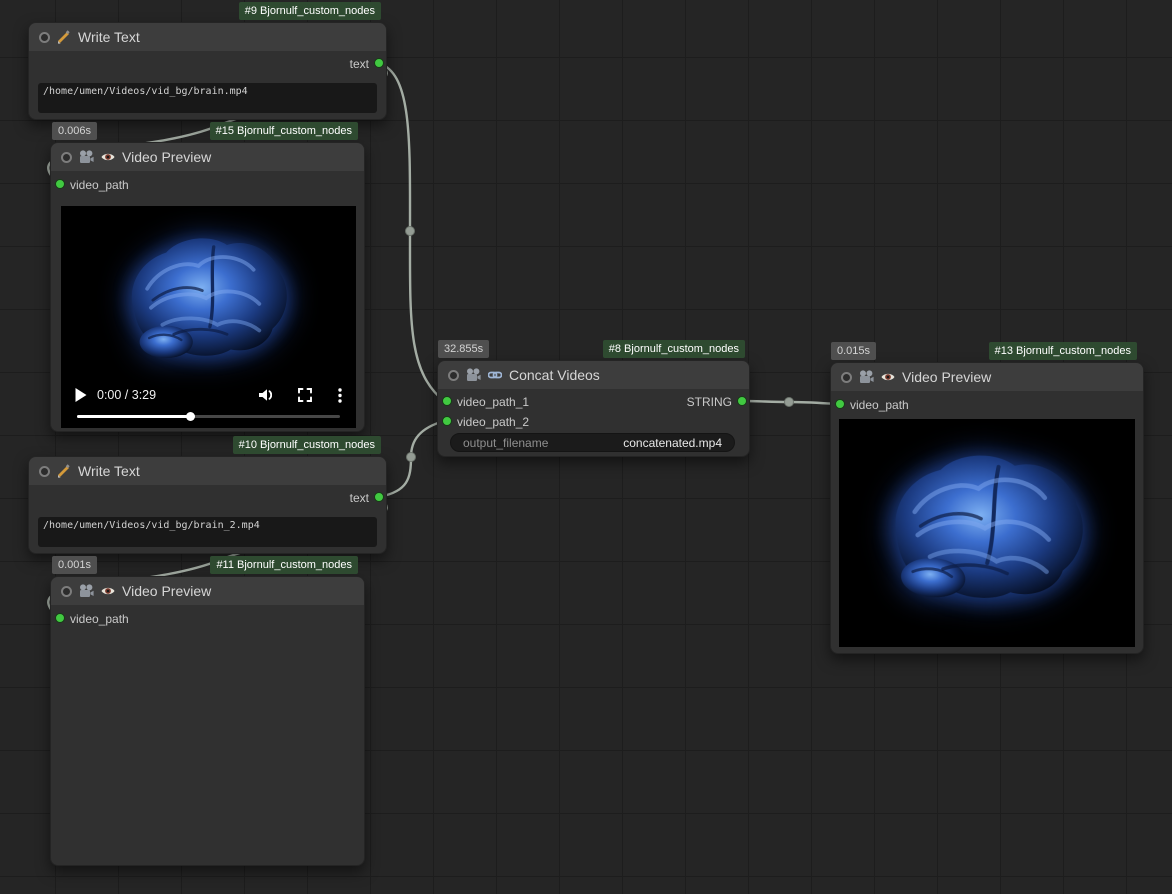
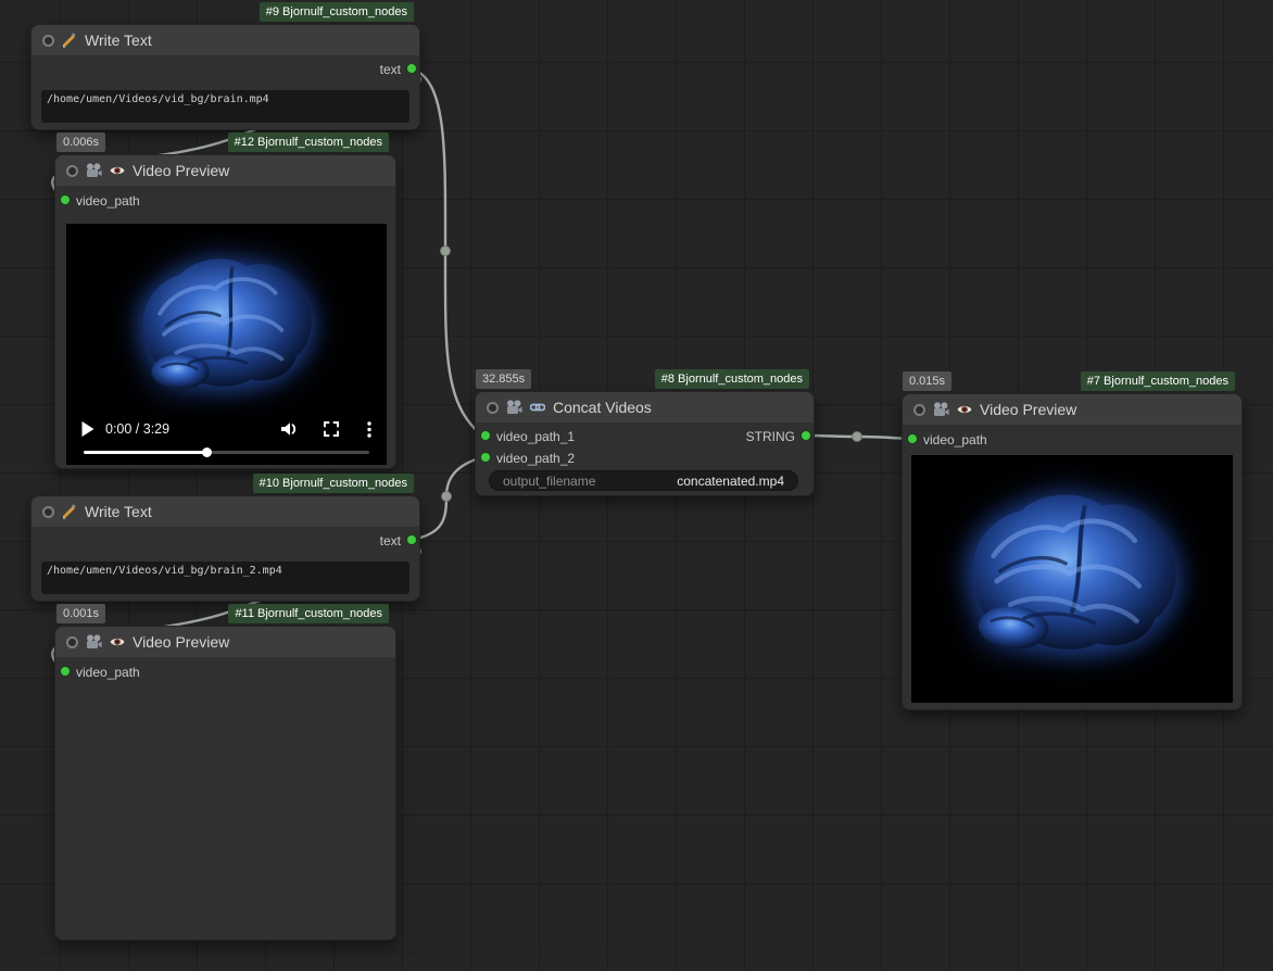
  #9 Bjornulf_custom_nodes
  Write Text
  text
  /home/umen/Videos/vid_bg/brain.mp4
  0.006s
- #15 Bjornulf_custom_nodes
+ #12 Bjornulf_custom_nodes
  Video Preview
  video_path
  0:00 / 3:29
  32.855s
  #8 Bjornulf_custom_nodes
  Concat Videos
  video_path_1
  STRING
  video_path_2
  output_filename
  concatenated.mp4
  #10 Bjornulf_custom_nodes
  Write Text
  text
  /home/umen/Videos/vid_bg/brain_2.mp4
  0.001s
  #11 Bjornulf_custom_nodes
  Video Preview
  video_path
  0.015s
- #13 Bjornulf_custom_nodes
+ #7 Bjornulf_custom_nodes
  Video Preview
  video_path
